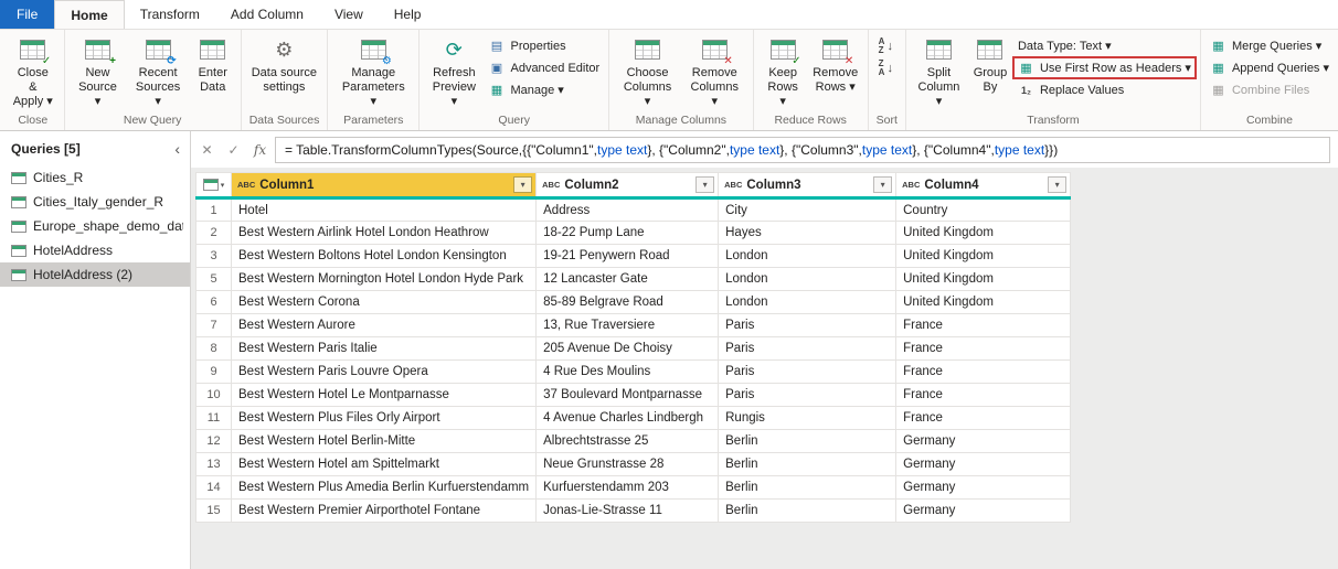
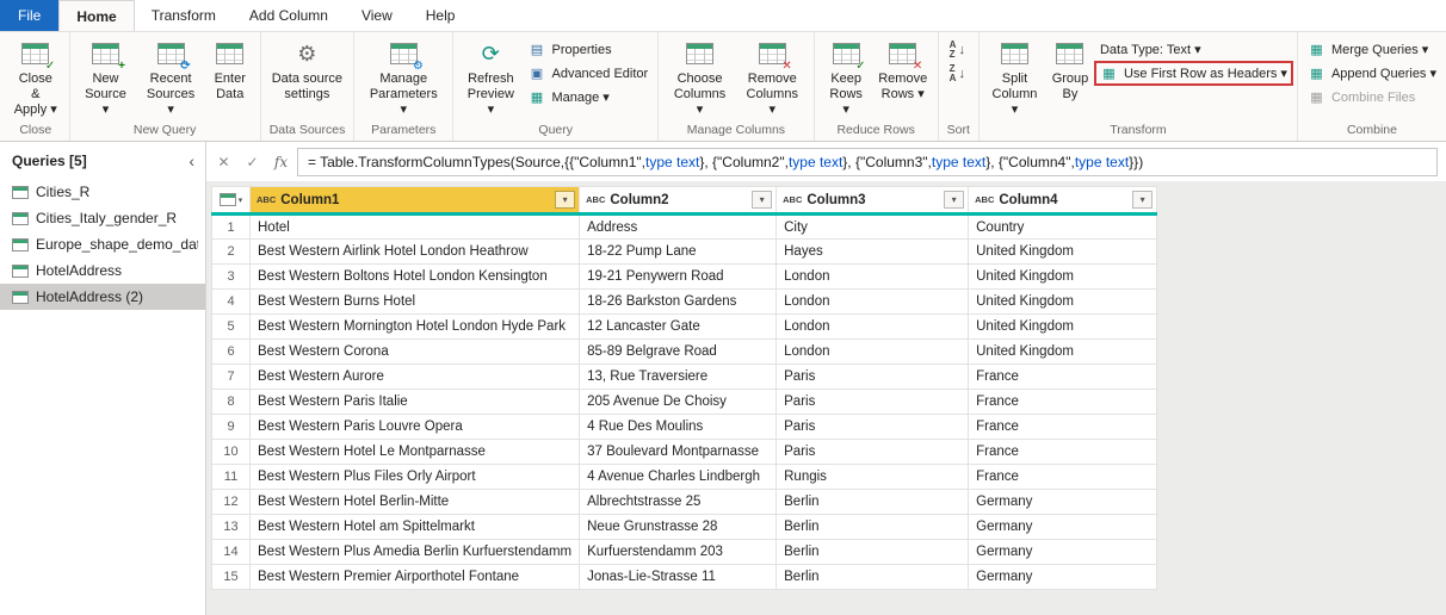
  File
  Home
  Transform
  Add Column
  View
  Help
  ✓
  Close &
  Apply ▾
  Close
  +
  New
  Source ▾
  ⟳
  Recent
  Sources ▾
  Enter
  Data
  New Query
  ⚙
  Data source
  settings
  Data Sources
  ⚙
  Manage
  Parameters ▾
  Parameters
  ⟳
  Refresh
  Preview ▾
  ▤
  Properties
  ▣
  Advanced Editor
  ▦
  Manage ▾
  Query
  Choose
  Columns ▾
  ✕
  Remove
  Columns ▾
  Manage Columns
  ✓
  Keep
  Rows ▾
  ✕
  Remove
  Rows ▾
  Reduce Rows
  A
  Z
  ↓
  Z
  A
  ↓
  Sort
  Split
  Column ▾
  Group
  By
  Data Type: Text ▾
  ▦
  Use First Row as Headers ▾
- 1₂
- Replace Values
  Transform
  ▦
  Merge Queries ▾
  ▦
  Append Queries ▾
  ▦
  Combine Files
  Combine
  Queries [5]
  ‹
  Cities_R
  Cities_Italy_gender_R
  Europe_shape_demo_da
  HotelAddress
  HotelAddress (2)
  ✕
  ✓
  fx
  = Table.TransformColumnTypes(Source,{{
  "Column1"
  ,
  type text
  }, {
  "Column2"
  ,
  type text
  }, {
  "Column3"
  ,
  type text
  }, {
  "Column4"
  ,
  type text
  }})
  	ABC Column1 ▾	ABC Column2 ▾	ABC Column3 ▾	ABC Column4 ▾
  1	Hotel	Address	City	Country
  2	Best Western Airlink Hotel London Heathrow	18-22 Pump Lane	Hayes	United Kingdom
  3	Best Western Boltons Hotel London Kensington	19-21 Penywern Road	London	United Kingdom
+ 4	Best Western Burns Hotel	18-26 Barkston Gardens	London	United Kingdom
  5	Best Western Mornington Hotel London Hyde Park	12 Lancaster Gate	London	United Kingdom
  6	Best Western Corona	85-89 Belgrave Road	London	United Kingdom
  7	Best Western Aurore	13, Rue Traversiere	Paris	France
  8	Best Western Paris Italie	205 Avenue De Choisy	Paris	France
  9	Best Western Paris Louvre Opera	4 Rue Des Moulins	Paris	France
  10	Best Western Hotel Le Montparnasse	37 Boulevard Montparnasse	Paris	France
  11	Best Western Plus Files Orly Airport	4 Avenue Charles Lindbergh	Rungis	France
  12	Best Western Hotel Berlin-Mitte	Albrechtstrasse 25	Berlin	Germany
  13	Best Western Hotel am Spittelmarkt	Neue Grunstrasse 28	Berlin	Germany
  14	Best Western Plus Amedia Berlin Kurfuerstendamm	Kurfuerstendamm 203	Berlin	Germany
  15	Best Western Premier Airporthotel Fontane	Jonas-Lie-Strasse 11	Berlin	Germany
